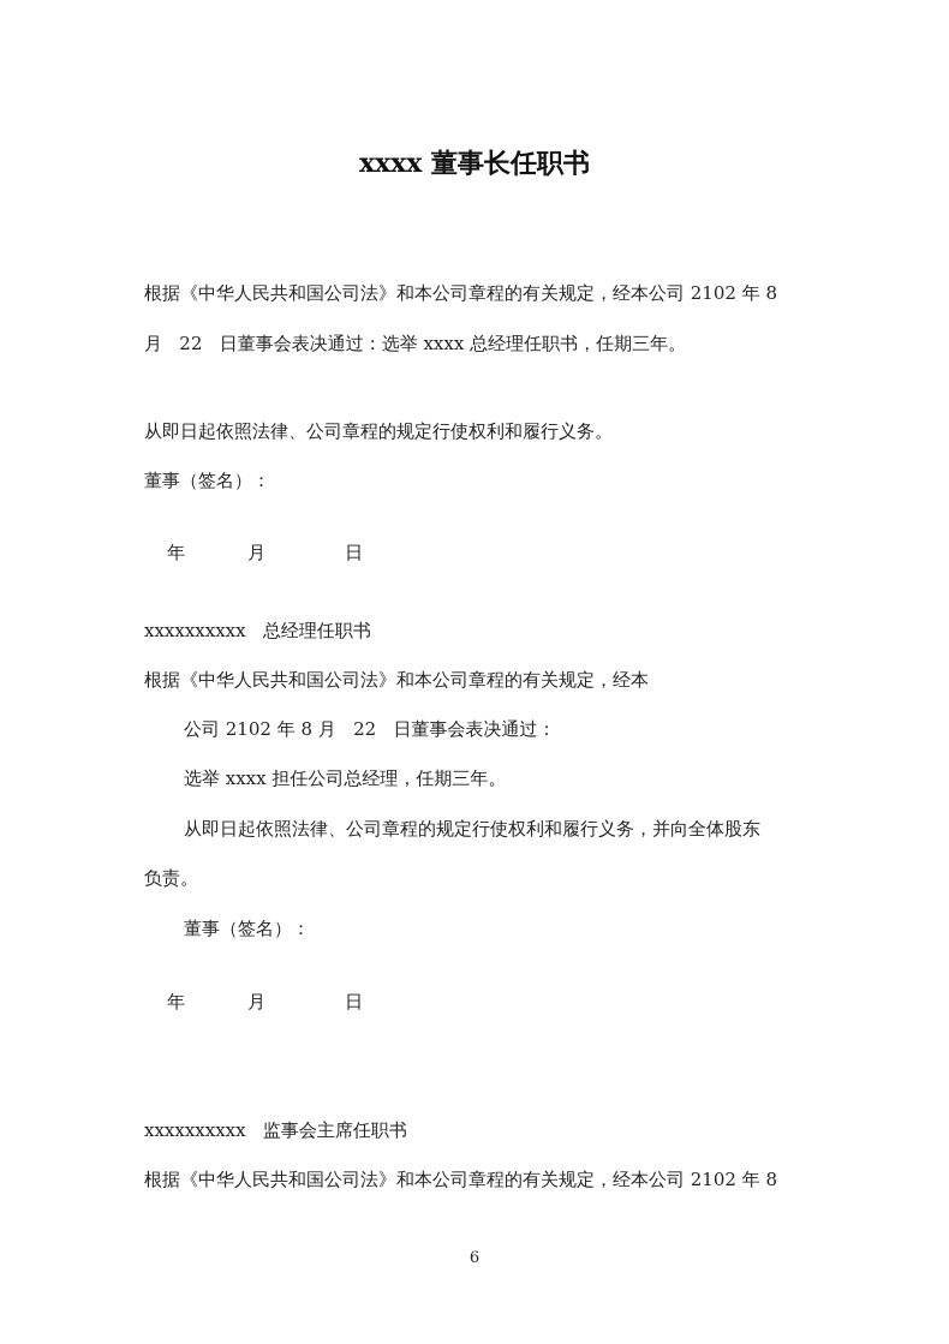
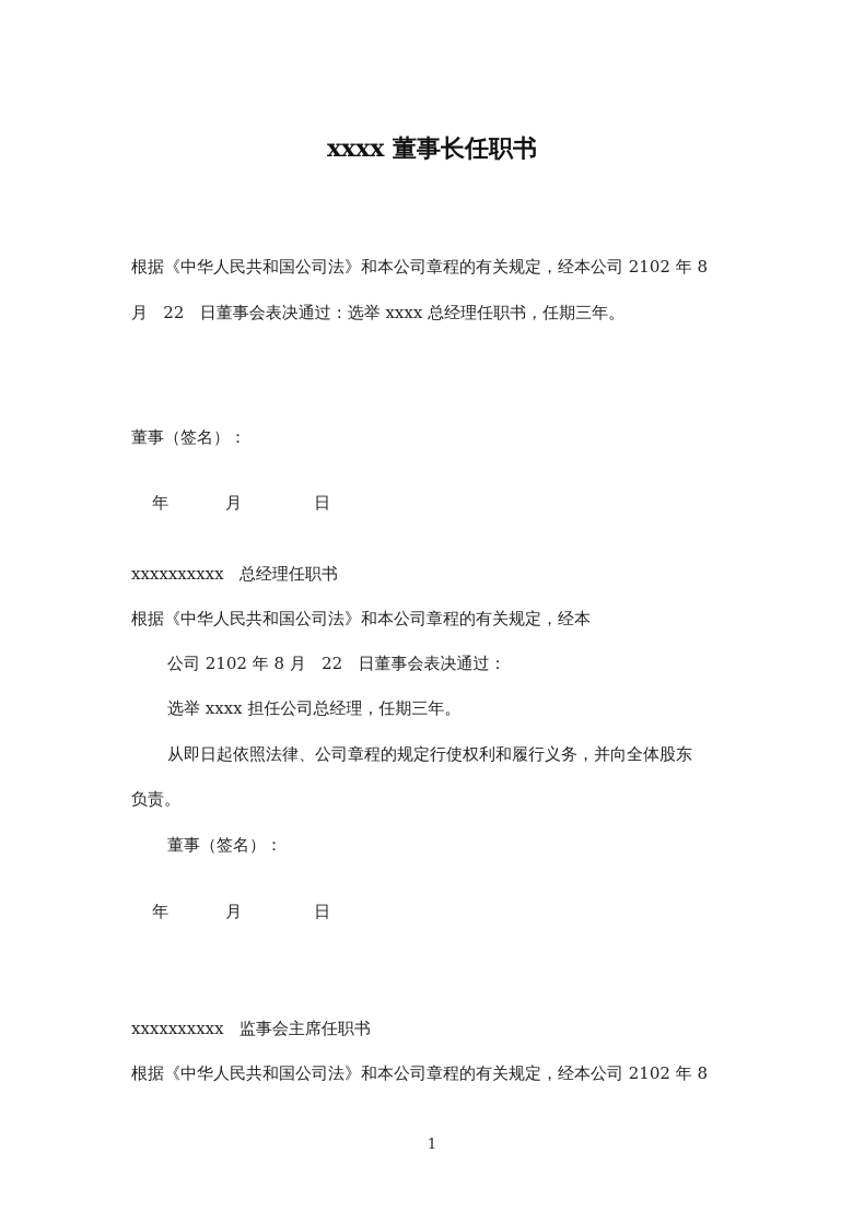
  xxxx 董事长任职书
  根据《中华人民共和国公司法》和本公司章程的有关规定，经本公司 2102 年 8
  月 22 日董事会表决通过：选举 xxxx 总经理任职书，任期三年。
- 从即日起依照法律、公司章程的规定行使权利和履行义务。
  董事（签名）：
  年 月 日
  xxxxxxxxxx 总经理任职书
  根据《中华人民共和国公司法》和本公司章程的有关规定，经本
  公司 2102 年 8 月 22 日董事会表决通过：
  选举 xxxx 担任公司总经理，任期三年。
  从即日起依照法律、公司章程的规定行使权利和履行义务，并向全体股东
  负责。
  董事（签名）：
  年 月 日
  xxxxxxxxxx 监事会主席任职书
  根据《中华人民共和国公司法》和本公司章程的有关规定，经本公司 2102 年 8
- 6
+ 1
